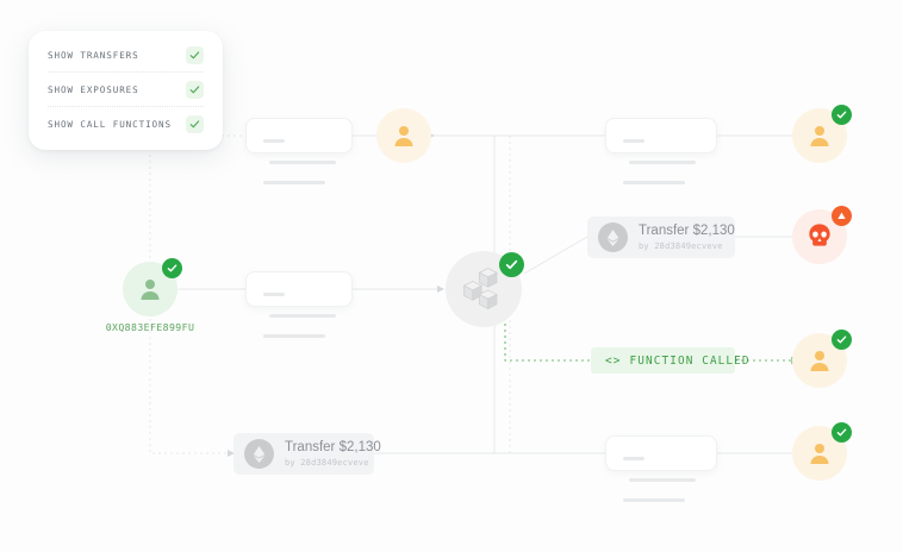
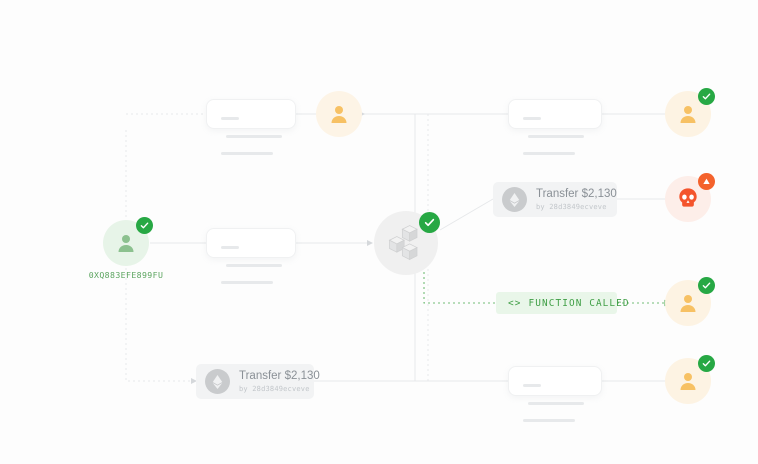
- SHOW TRANSFERS
- SHOW EXPOSURES
- SHOW CALL FUNCTIONS
  0XQ883EFE899FU
  Transfer $2,130
  by 28d3849ecveve
  Transfer $2,130
  by 28d3849ecveve
  <>
  FUNCTION CALLED
